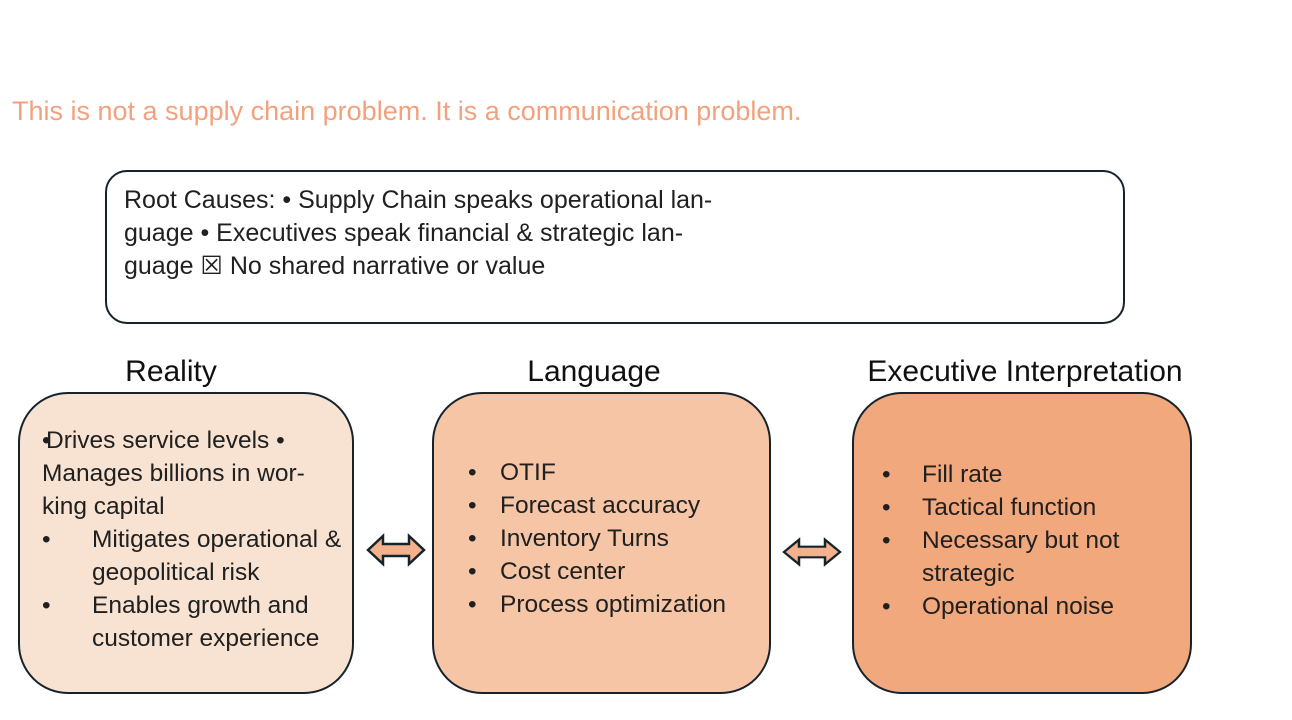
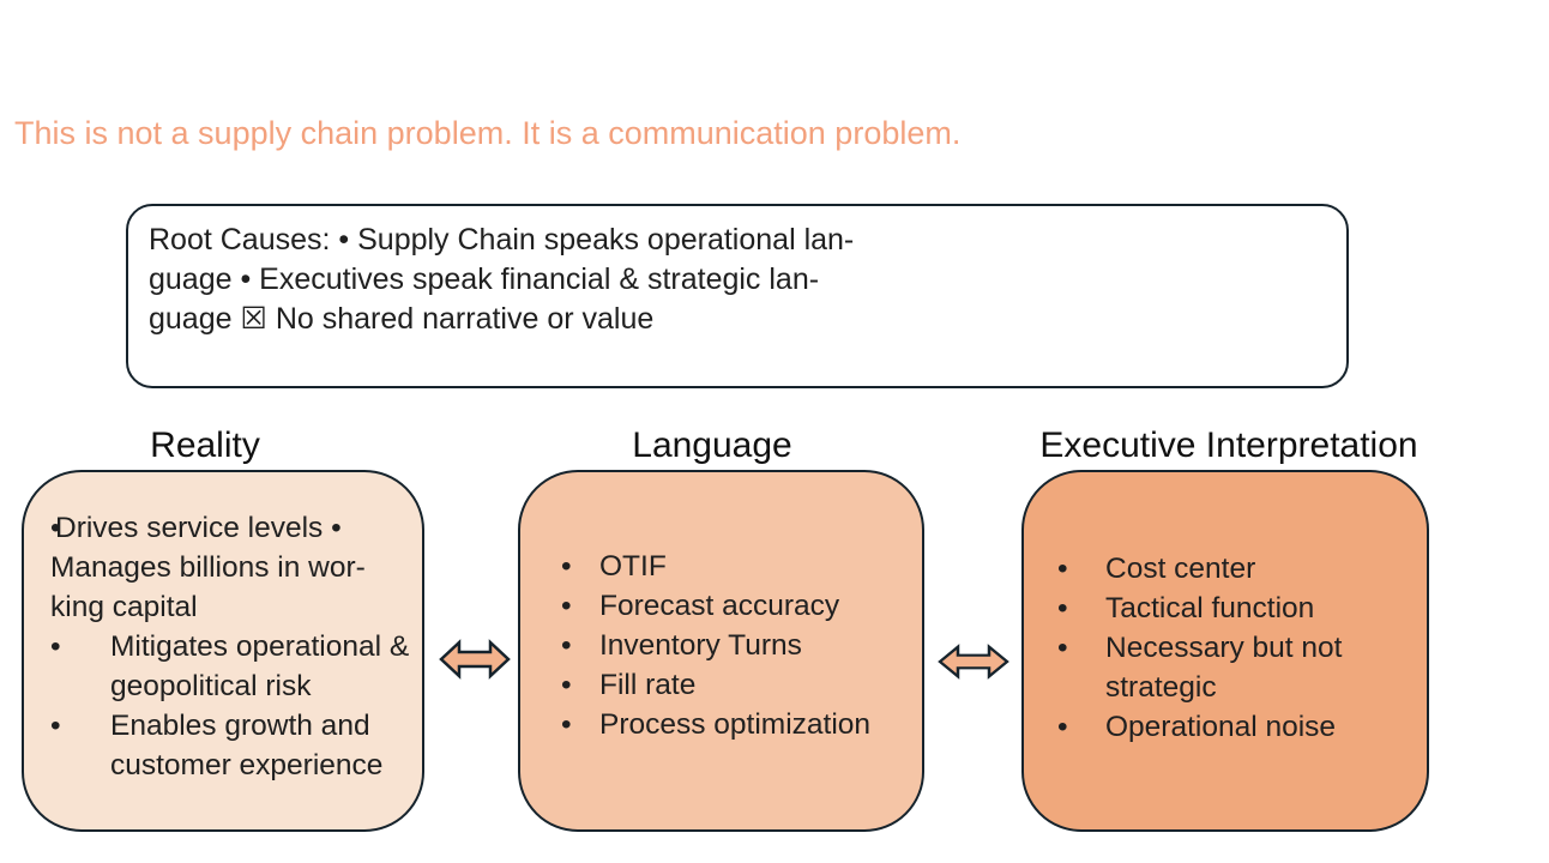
  This is not a supply chain problem. It is a communication problem.
  Root Causes: • Supply Chain speaks operational lan-
  guage • Executives speak financial & strategic lan-
  guage ☒ No shared narrative or value
  Reality
  Language
  Executive Interpretation
  Drives service levels •
  Manages billions in wor-
  king capital
  •
  Mitigates operational & geopolitical risk
  •
  Enables growth and customer experience
  •
  OTIF
  •
  Forecast accuracy
  •
  Inventory Turns
  •
- Cost center
+ Fill rate
  •
  Process optimization
  •
- Fill rate
+ Cost center
  •
  Tactical function
  •
  Necessary but not strategic
  •
  Operational noise
